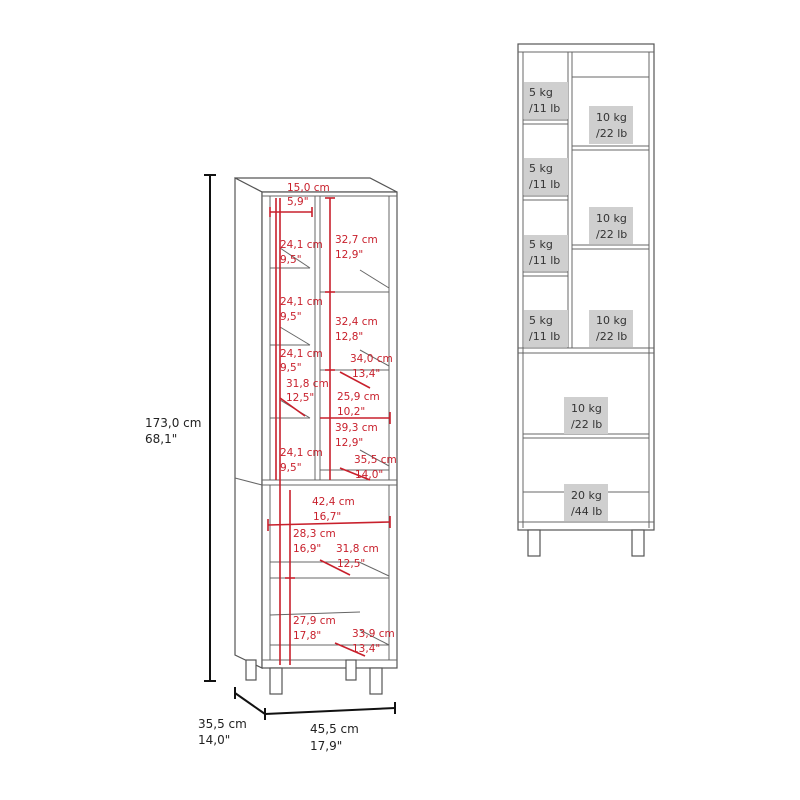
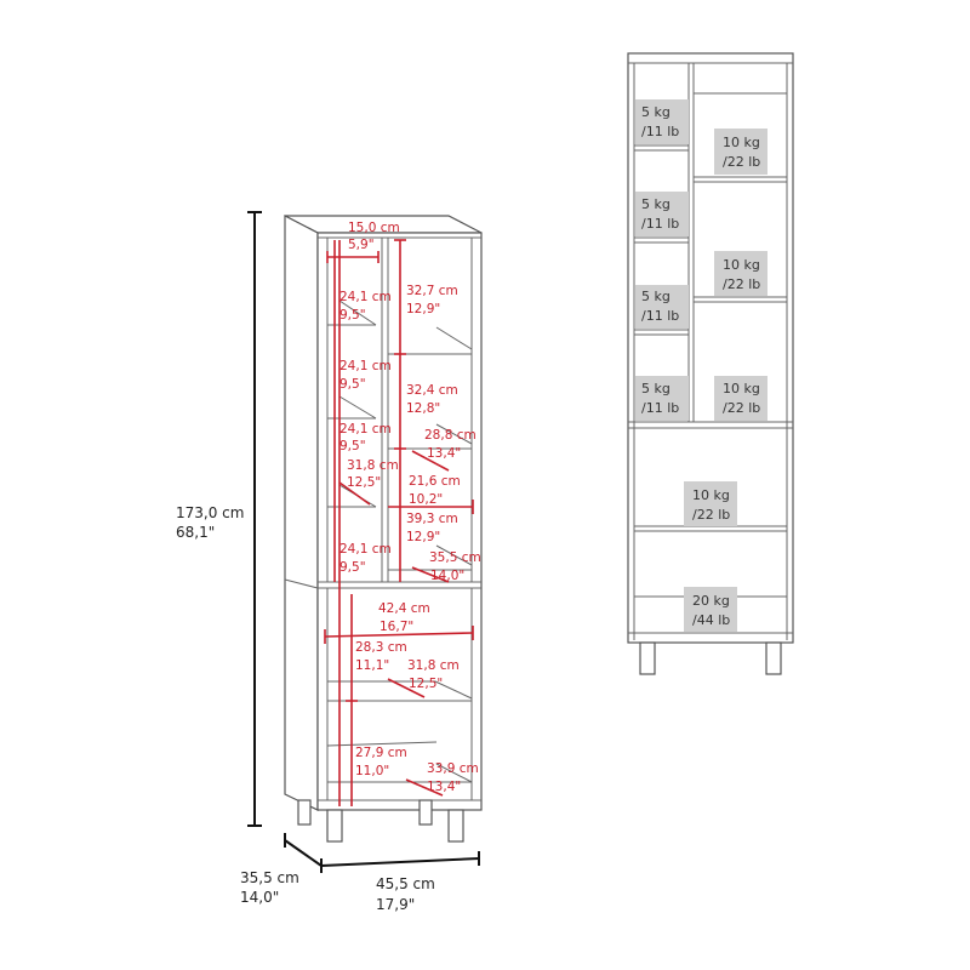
  15,0 cm
  5,9"
  24,1 cm
  9,5"
  32,7 cm
  12,9"
  24,1 cm
  9,5"
  32,4 cm
  12,8"
  24,1 cm
  9,5"
- 34,0 cm
+ 28,8 cm
  13,4"
  31,8 cm
  12,5"
- 25,9 cm
+ 21,6 cm
  10,2"
  39,3 cm
  12,9"
  24,1 cm
  9,5"
  35,5 cm
  14,0"
  42,4 cm
  16,7"
  28,3 cm
- 16,9"
+ 11,1"
  31,8 cm
  12,5"
  27,9 cm
- 17,8"
+ 11,0"
  33,9 cm
  13,4"
  173,0 cm
  68,1"
  35,5 cm
  14,0"
  45,5 cm
  17,9"
  5 kg
  /11 lb
  10 kg
  /22 lb
  5 kg
  /11 lb
  10 kg
  /22 lb
  5 kg
  /11 lb
  5 kg
  /11 lb
  10 kg
  /22 lb
  10 kg
  /22 lb
  20 kg
  /44 lb
